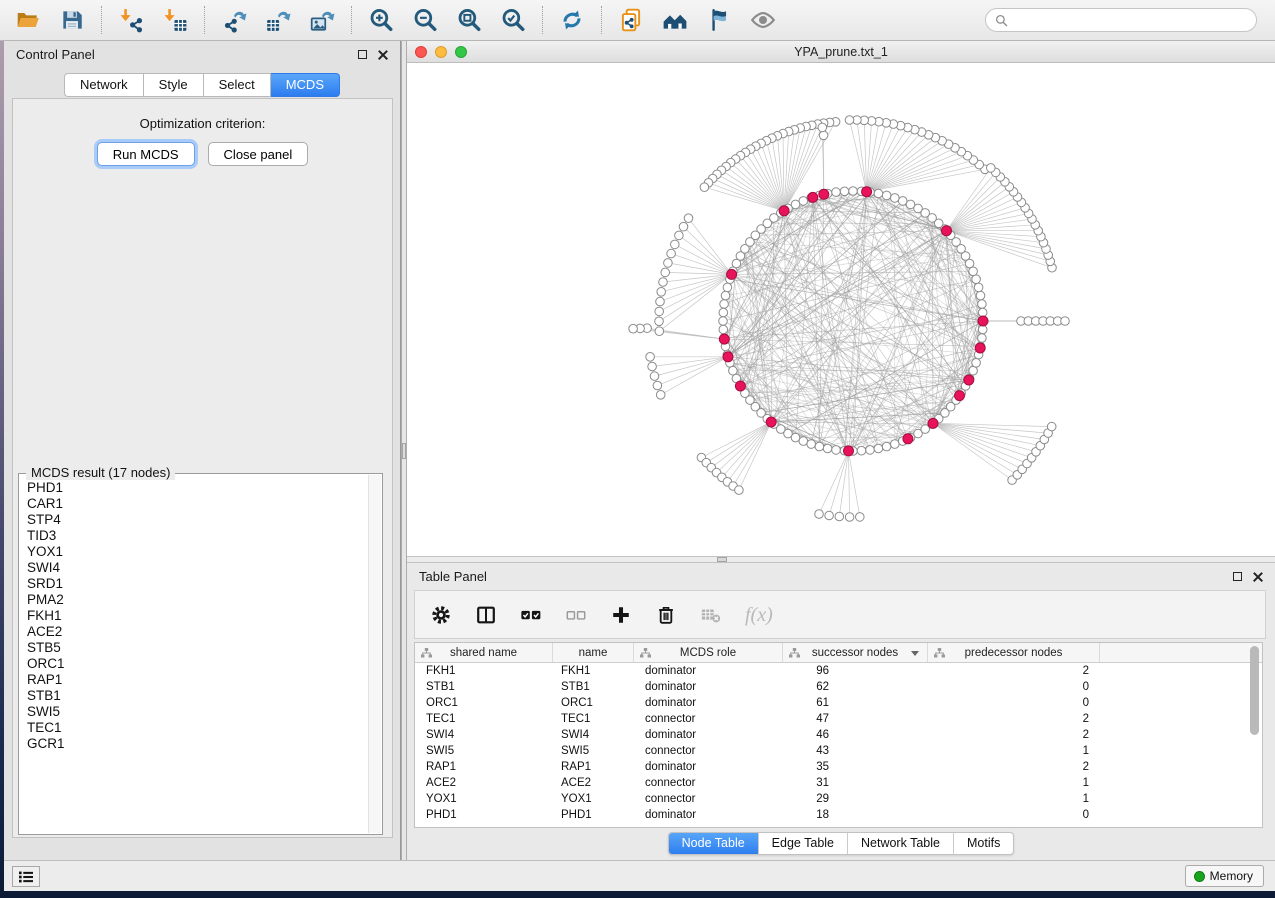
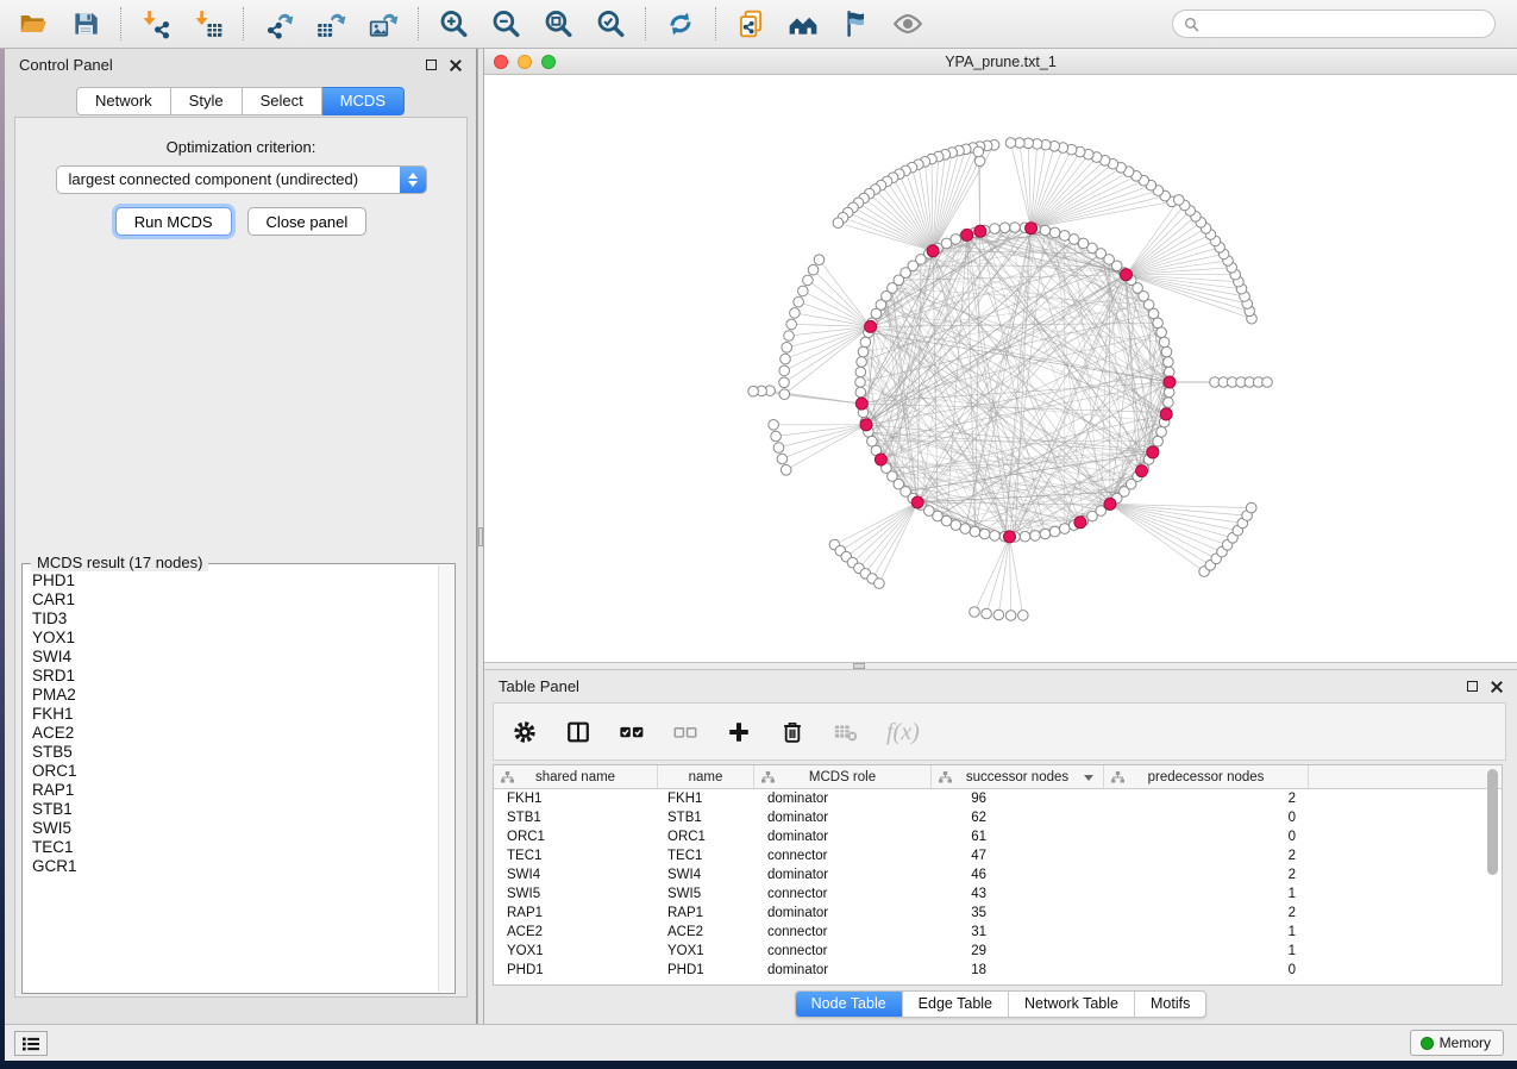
  Control Panel
  Network
  Style
  Select
  MCDS
  Optimization criterion:
+ largest connected component (undirected)
  Run MCDS
  Close panel
  MCDS result (17 nodes)
  PHD1
  CAR1
- STP4
  TID3
  YOX1
  SWI4
  SRD1
  PMA2
  FKH1
  ACE2
  STB5
  ORC1
  RAP1
  STB1
  SWI5
  TEC1
  GCR1
  YPA_prune.txt_1
  Table Panel
  f(x)
  shared name
  name
  MCDS role
  successor nodes
  predecessor nodes
  FKH1
  FKH1
  dominator
  96
  2
  STB1
  STB1
  dominator
  62
  0
  ORC1
  ORC1
  dominator
  61
  0
  TEC1
  TEC1
  connector
  47
  2
  SWI4
  SWI4
  dominator
  46
  2
  SWI5
  SWI5
  connector
  43
  1
  RAP1
  RAP1
  dominator
  35
  2
  ACE2
  ACE2
  connector
  31
  1
  YOX1
  YOX1
  connector
  29
  1
  PHD1
  PHD1
  dominator
  18
  0
  Node Table
  Edge Table
  Network Table
  Motifs
  Memory
